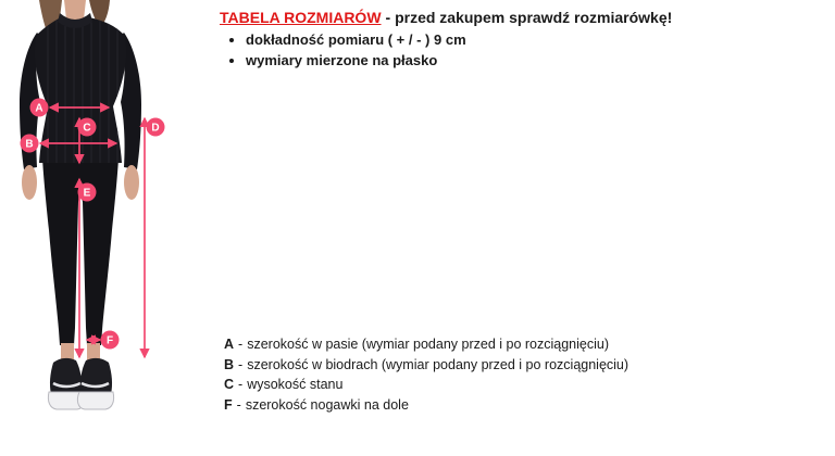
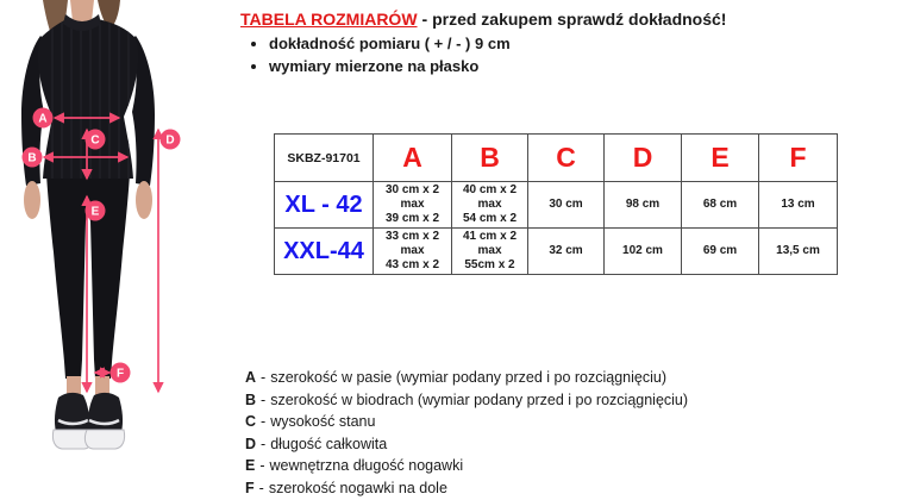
  A
  B
  C
  D
  E
  F
- TABELA ROZMIARÓW - przed zakupem sprawdź rozmiarówkę!
+ TABELA ROZMIARÓW - przed zakupem sprawdź dokładność!
  dokładność pomiaru ( + / - ) 9 cm
  wymiary mierzone na płasko
+ SKBZ-91701	A	B	C	D	E	F
+ XL - 42	30 cm x 2 max 39 cm x 2	40 cm x 2 max 54 cm x 2	30 cm	98 cm	68 cm	13 cm
+ XXL-44	33 cm x 2 max 43 cm x 2	41 cm x 2 max 55cm x 2	32 cm	102 cm	69 cm	13,5 cm
  A - szerokość w pasie (wymiar podany przed i po rozciągnięciu)
  B - szerokość w biodrach (wymiar podany przed i po rozciągnięciu)
  C - wysokość stanu
+ D - długość całkowita
+ E - wewnętrzna długość nogawki
  F - szerokość nogawki na dole
